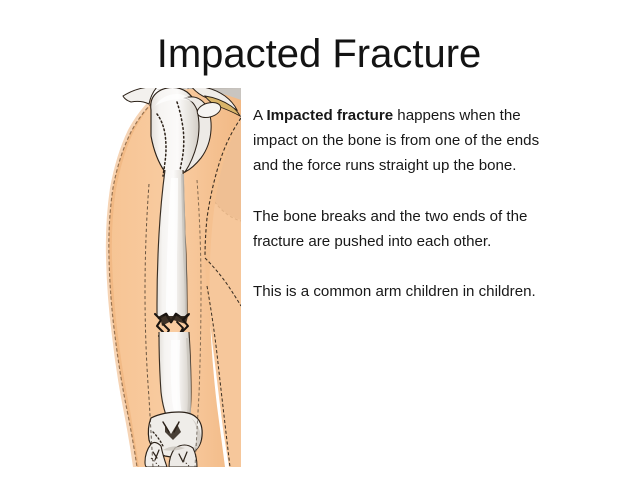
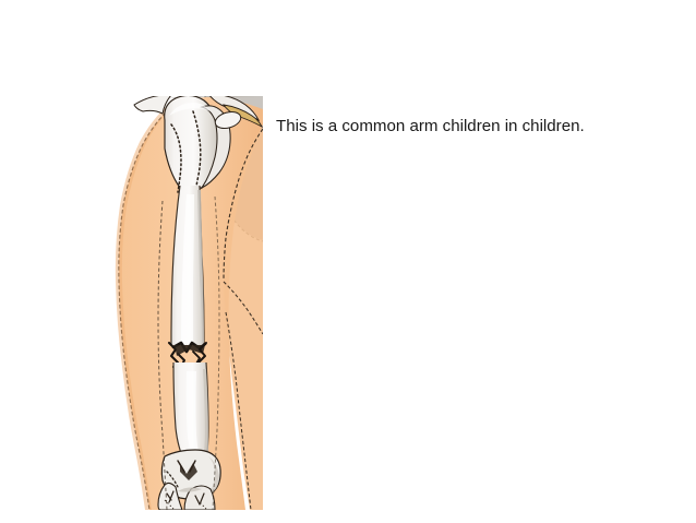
- Impacted Fracture
- A Impacted fracture happens when the impact on the bone is from one of the ends and the force runs straight up the bone.
- The bone breaks and the two ends of the fracture are pushed into each other.
  This is a common arm children in children.
